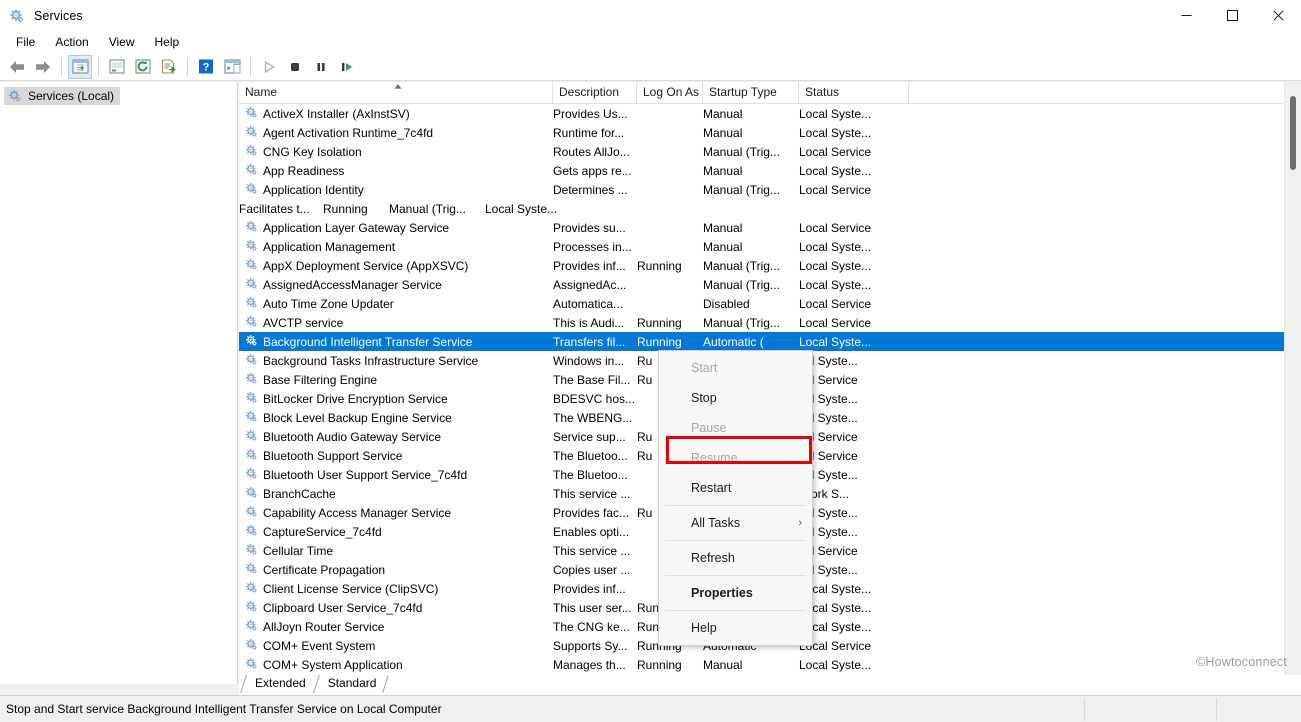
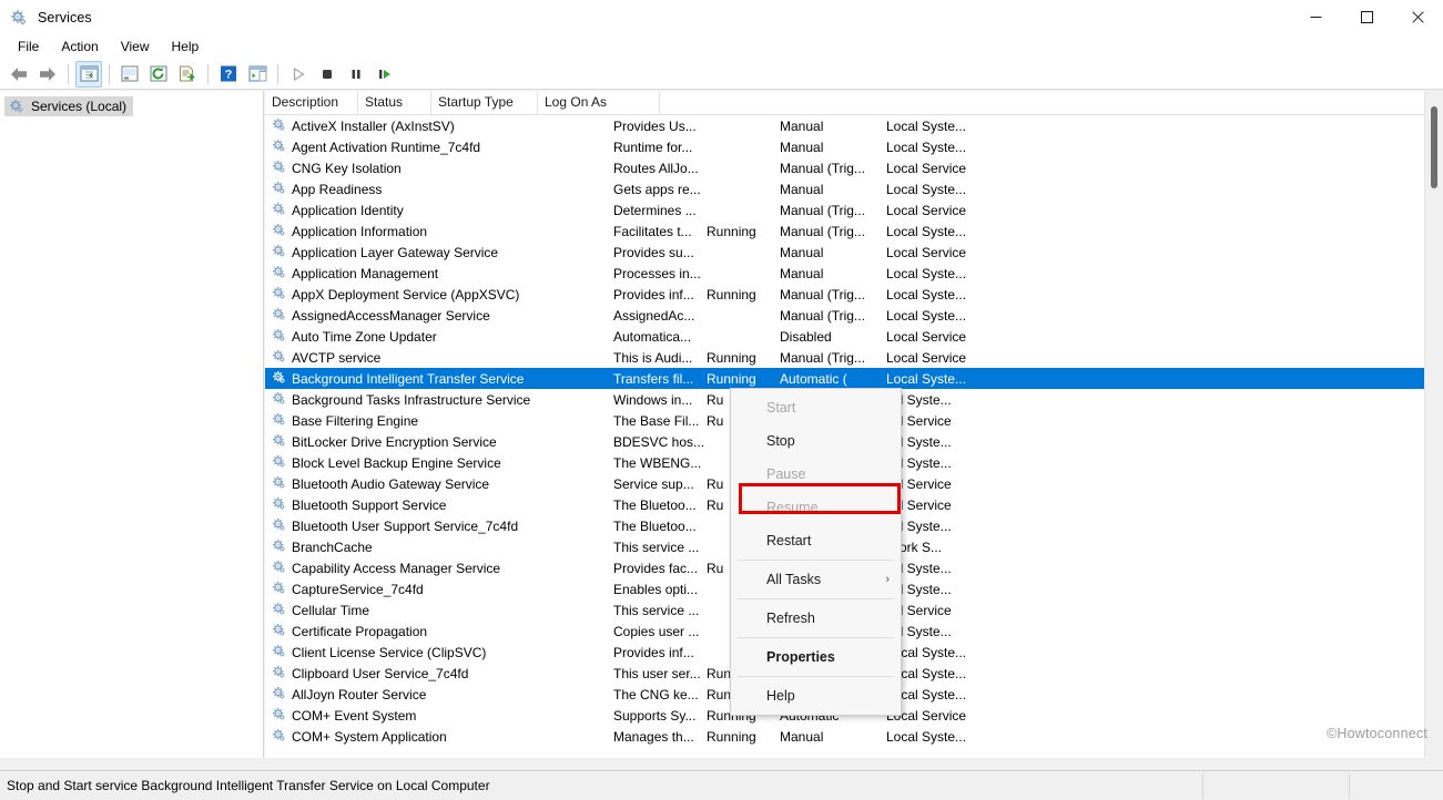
  Services
  File
  Action
  View
  Help
  ?
  Services (Local)
- Name
  Description
- Log On As
+ Status
  Startup Type
- Status
+ Log On As
  ActiveX Installer (AxInstSV)
  Provides Us...
  Manual
  Local Syste...
  Agent Activation Runtime_7c4fd
  Runtime for...
  Manual
  Local Syste...
  CNG Key Isolation
  Routes AllJo...
  Manual (Trig...
  Local Service
  App Readiness
  Gets apps re...
  Manual
  Local Syste...
  Application Identity
  Determines ...
  Manual (Trig...
  Local Service
+ Application Information
  Facilitates t...
  Running
  Manual (Trig...
  Local Syste...
  Application Layer Gateway Service
  Provides su...
  Manual
  Local Service
  Application Management
  Processes in...
  Manual
  Local Syste...
  AppX Deployment Service (AppXSVC)
  Provides inf...
  Running
  Manual (Trig...
  Local Syste...
  AssignedAccessManager Service
  AssignedAc...
  Manual (Trig...
  Local Syste...
  Auto Time Zone Updater
  Automatica...
  Disabled
  Local Service
  AVCTP service
  This is Audi...
  Running
  Manual (Trig...
  Local Service
  Background Intelligent Transfer Service
  Transfers fil...
  Running
  Automatic (
  Local Syste...
  Background Tasks Infrastructure Service
  Windows in...
  Ru
  l Syste...
  Base Filtering Engine
  The Base Fil...
  Ru
  l Service
  BitLocker Drive Encryption Service
  BDESVC hos...
  l Syste...
  Block Level Backup Engine Service
  The WBENG...
  l Syste...
  Bluetooth Audio Gateway Service
  Service sup...
  Ru
  l Service
  Bluetooth Support Service
  The Bluetoo...
  Ru
  l Service
  Bluetooth User Support Service_7c4fd
  The Bluetoo...
  l Syste...
  BranchCache
  This service ...
  ork S...
  Capability Access Manager Service
  Provides fac...
  Ru
  l Syste...
  CaptureService_7c4fd
  Enables opti...
  l Syste...
  Cellular Time
  This service ...
  l Service
  Certificate Propagation
  Copies user ...
  l Syste...
  Client License Service (ClipSVC)
  Provides inf...
  cal Syste...
  Clipboard User Service_7c4fd
  This user ser...
  cal Syste...
  AllJoyn Router Service
  The CNG ke...
  cal Syste...
  COM+ Event System
  Supports Sy...
  cal Service
  COM+ System Application
  Manages th...
  Running
  Manual
  Local Syste...
- Extended
- Standard
  ©Howtoconnect
  Stop and Start service Background Intelligent Transfer Service on Local Computer
  Start
  Stop
  Pause
  Resume
  Restart
  All Tasks
  ›
  Refresh
  Properties
  Help
